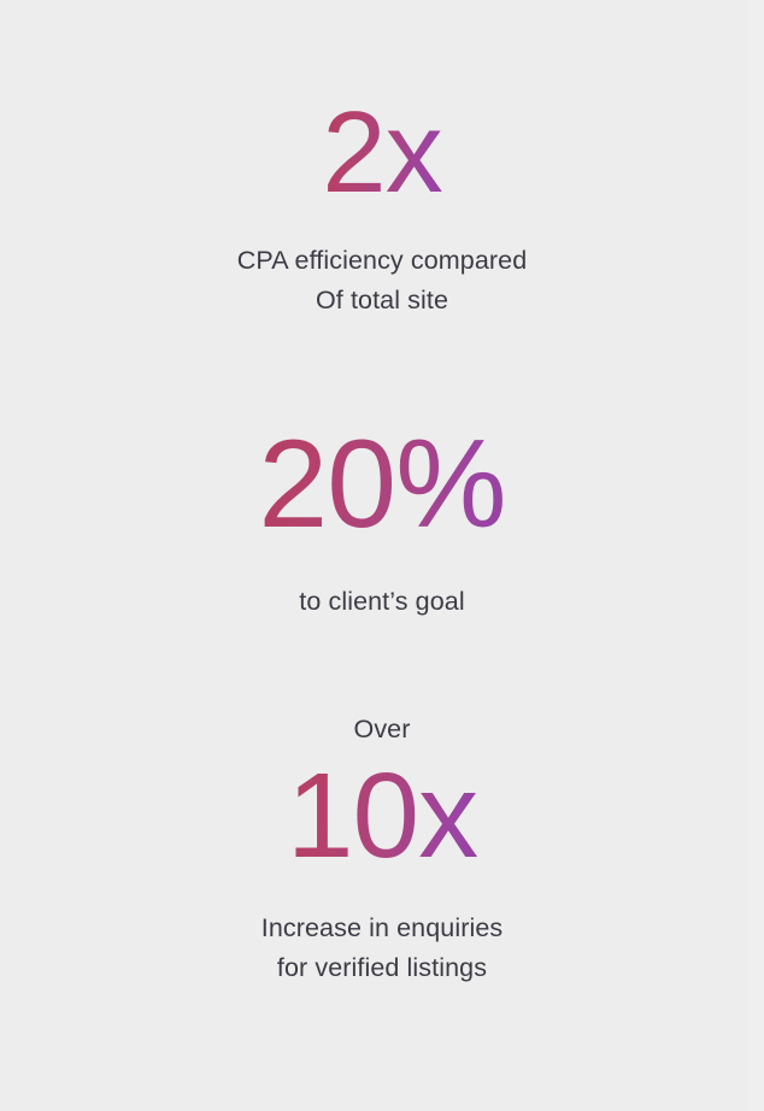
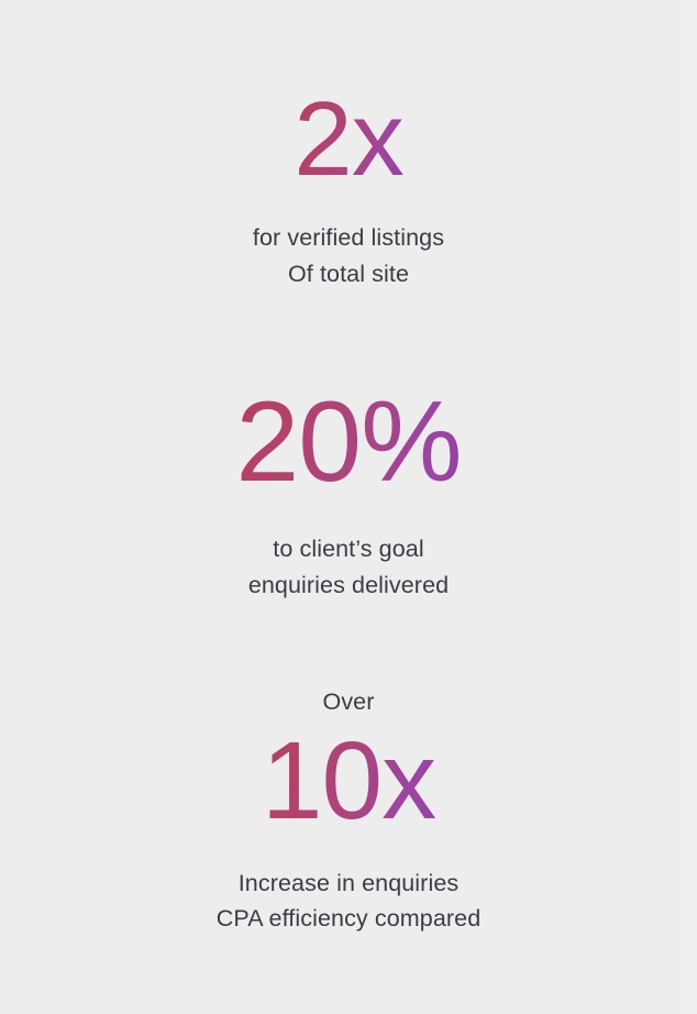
  2x
- CPA efficiency compared
+ for verified listings
  Of total site
  20%
  to client’s goal
+ enquiries delivered
  Over
  10x
  Increase in enquiries
- for verified listings
+ CPA efficiency compared
